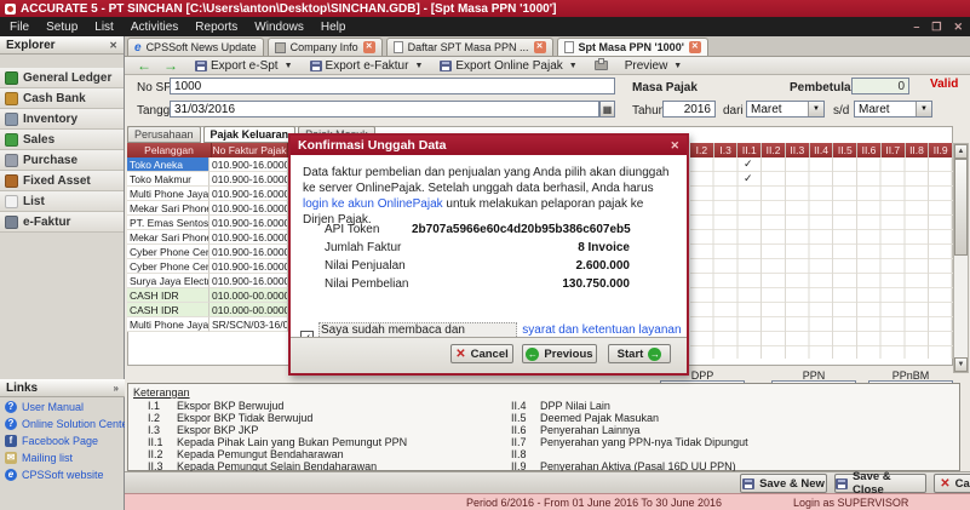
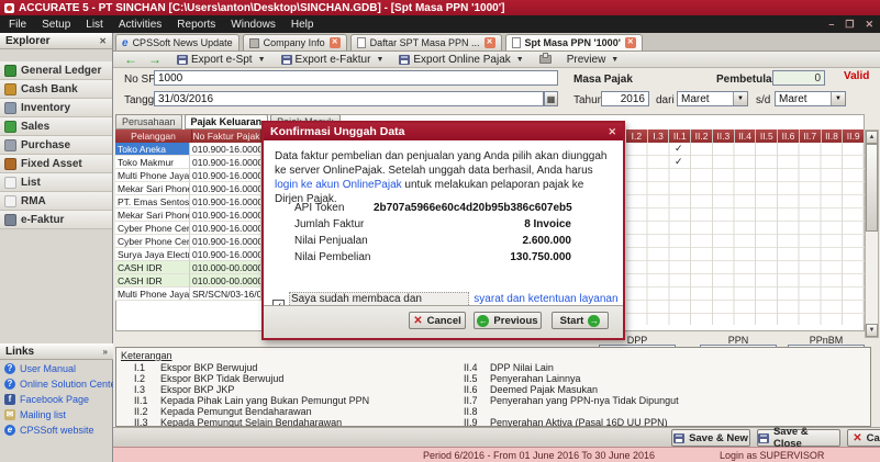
  ACCURATE 5 - PT SINCHAN [C:\Users\anton\Desktop\SINCHAN.GDB] - [Spt Masa PPN '1000']
  File
  Setup
  List
  Activities
  Reports
  Windows
  Help
  –
  ❐
  ✕
  Explorer
  ✕
  General Ledger
  Cash Bank
  Inventory
  Sales
  Purchase
  Fixed Asset
  List
+ RMA
  e-Faktur
  Links
  »
  ?
  User Manual
  ?
  Online Solution Cent
  f
  Facebook Page
  ✉
  Mailing list
  e
  CPSSoft website
  e
  CPSSoft News Update
  Company Info
  Daftar SPT Masa PPN ...
  Spt Masa PPN '1000'
  ←
  →
  Export e-Spt
  Export e-Faktur
  Export Online Pajak
  Preview
  No SP
  1000
  Masa Pajak
  Pembetula
  0
  Valid
  Tangg
  31/03/2016
  ▦
  Tahu
  2016
  dari
  Maret
  s/d
  Maret
  Perusahaan
  Pajak Keluaran
  Pelanggan
  No Faktur Pajak
  Toko Aneka
  010.900-16.0000
  Toko Makmur
  010.900-16.0000
  Multi Phone Jaya
  010.900-16.0000
  Mekar Sari Phon
  010.900-16.0000
  PT. Emas Sentos
  010.900-16.0000
  Mekar Sari Phon
  010.900-16.0000
  Cyber Phone Ce
  010.900-16.0000
  Cyber Phone Ce
  010.900-16.0000
  Surya Jaya Elect
  010.900-16.0000
  CASH IDR
  010.000-00.0000
  CASH IDR
  010.000-00.0000
  Multi Phone Jaya
  SR/SCN/03-16/0
  I.2
  I.3
  II.1
  II.2
  II.3
  II.4
  II.5
  II.6
  II.7
  II.8
  II.9
  ✓
  ✓
  DPP
  PPN
  PPnBM
  Keterangan
  I.1
  Ekspor BKP Berwujud
  I.2
  Ekspor BKP Tidak Berwujud
  I.3
  Ekspor BKP JKP
  II.1
  Kepada Pihak Lain yang Bukan Pemungut PPN
  II.2
  Kepada Pemungut Bendaharawan
  II.3
  Kepada Pemungut Selain Bendaharawan
  II.4
  DPP Nilai Lain
  II.5
- Deemed Pajak Masukan
+ Penyerahan Lainnya
  II.6
- Penyerahan Lainnya
+ Deemed Pajak Masukan
  II.7
  Penyerahan yang PPN-nya Tidak Dipungut
  II.8
  II.9
  Penyerahan Aktiva (Pasal 16D UU PPN)
  Save & New
  Save & Close
  ✕
  Period 6/2016 - From 01 June 2016 To 30 June 2016
  Login as SUPERVISOR
  Konfirmasi Unggah Data
  ✕
  Data faktur pembelian dan penjualan yang Anda pilih akan diunggah ke server OnlinePajak. Setelah unggah data berhasil, Anda harus login ke akun OnlinePajak untuk melakukan pelaporan pajak ke Dirjen Pajak.
  API Token
  2b707a5966e60c4d20b95b386c607eb5
  Jumlah Faktur
  8 Invoice
  Nilai Penjualan
  2.600.000
  Nilai Pembelian
  130.750.000
  syarat dan ketentuan layanan
  ✕
  Cancel
  ←
  Previous
  Start
  →
